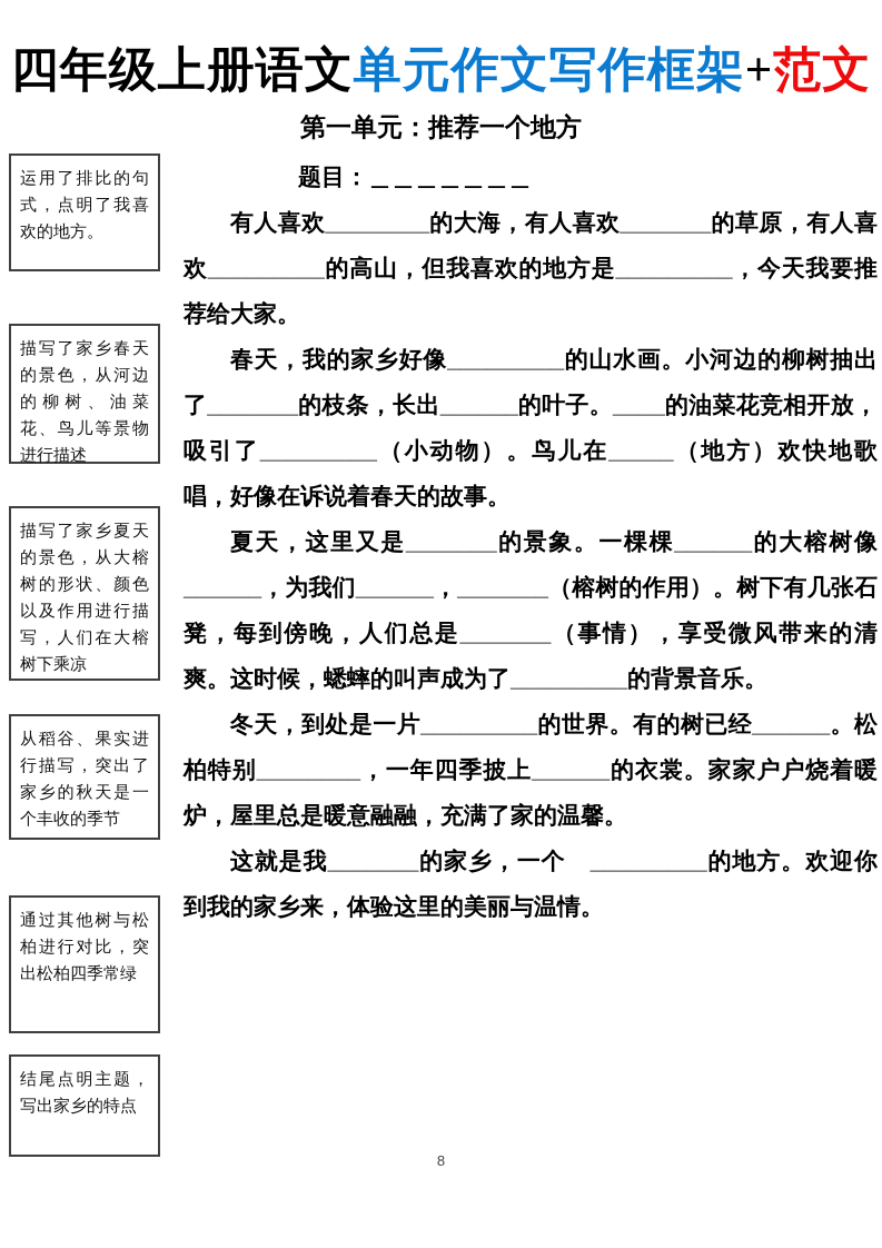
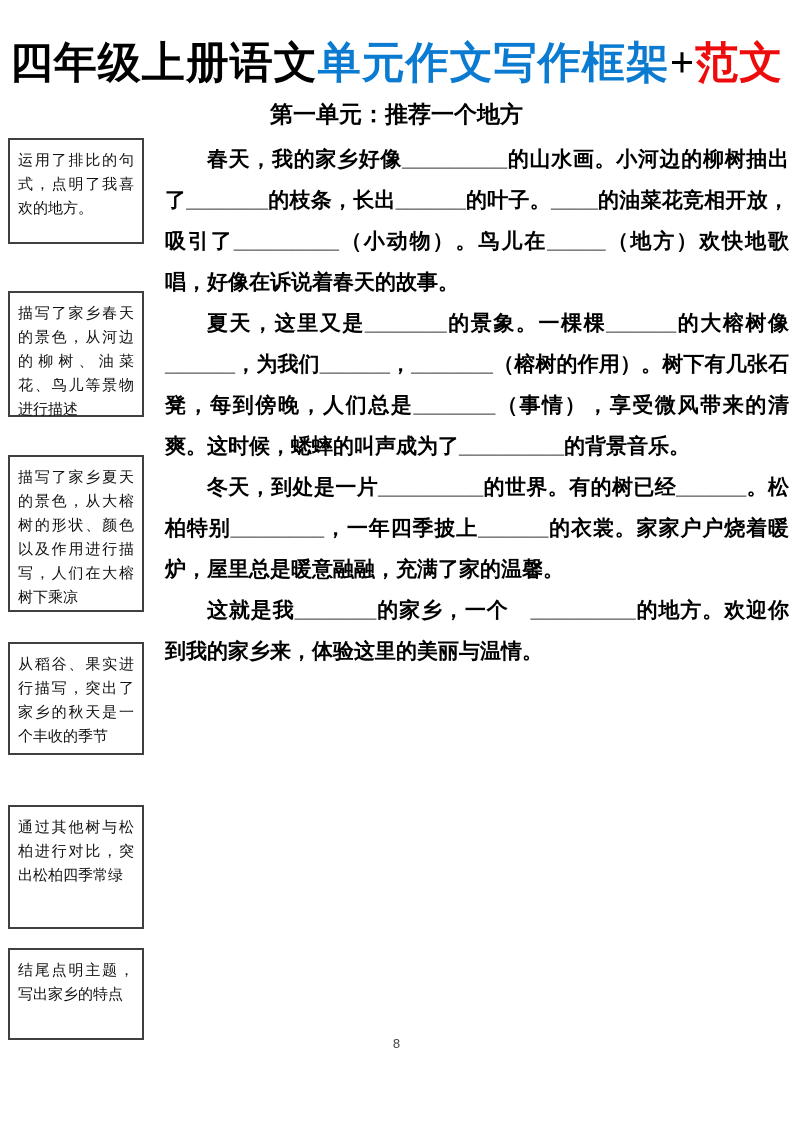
  四年级上册语文单元作文写作框架+范文
  第一单元：推荐一个地方
  运用了排比的句式，点明了我喜欢的地方。
  描写了家乡春天的景色，从河边的柳树、油菜花、鸟儿等景物进行描述
  描写了家乡夏天的景色，从大榕树的形状、颜色以及作用进行描写，人们在大榕树下乘凉
  从稻谷、果实进行描写，突出了家乡的秋天是一个丰收的季节
  通过其他树与松柏进行对比，突出松柏四季常绿
  结尾点明主题，写出家乡的特点
- 题目：＿＿＿＿＿＿＿
- 有人喜欢________的大海，有人喜欢_______的草原，有人喜欢_________的高山，但我喜欢的地方是_________，今天我要推荐给大家。
  春天，我的家乡好像_________的山水画。小河边的柳树抽出了_______的枝条，长出______的叶子。____的油菜花竞相开放，吸引了_________（小动物）。鸟儿在_____（地方）欢快地歌唱，好像在诉说着春天的故事。
  夏天，这里又是_______的景象。一棵棵______的大榕树像______，为我们______，_______（榕树的作用）。树下有几张石凳，每到傍晚，人们总是_______（事情），享受微风带来的清爽。这时候，蟋蟀的叫声成为了_________的背景音乐。
  冬天，到处是一片_________的世界。有的树已经______。松柏特别________，一年四季披上______的衣裳。家家户户烧着暖炉，屋里总是暖意融融，充满了家的温馨。
  这就是我_______的家乡，一个 _________的地方。欢迎你到我的家乡来，体验这里的美丽与温情。
  8
